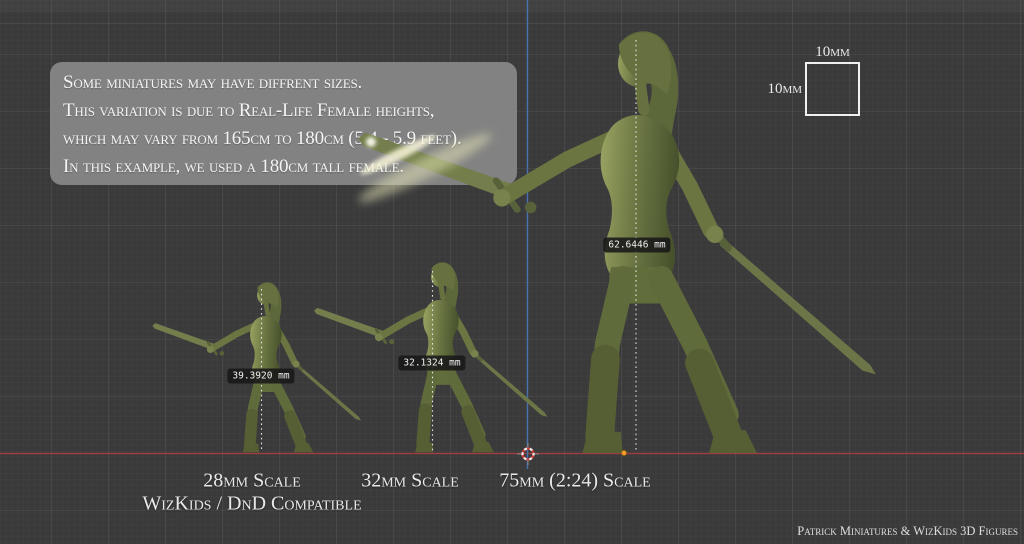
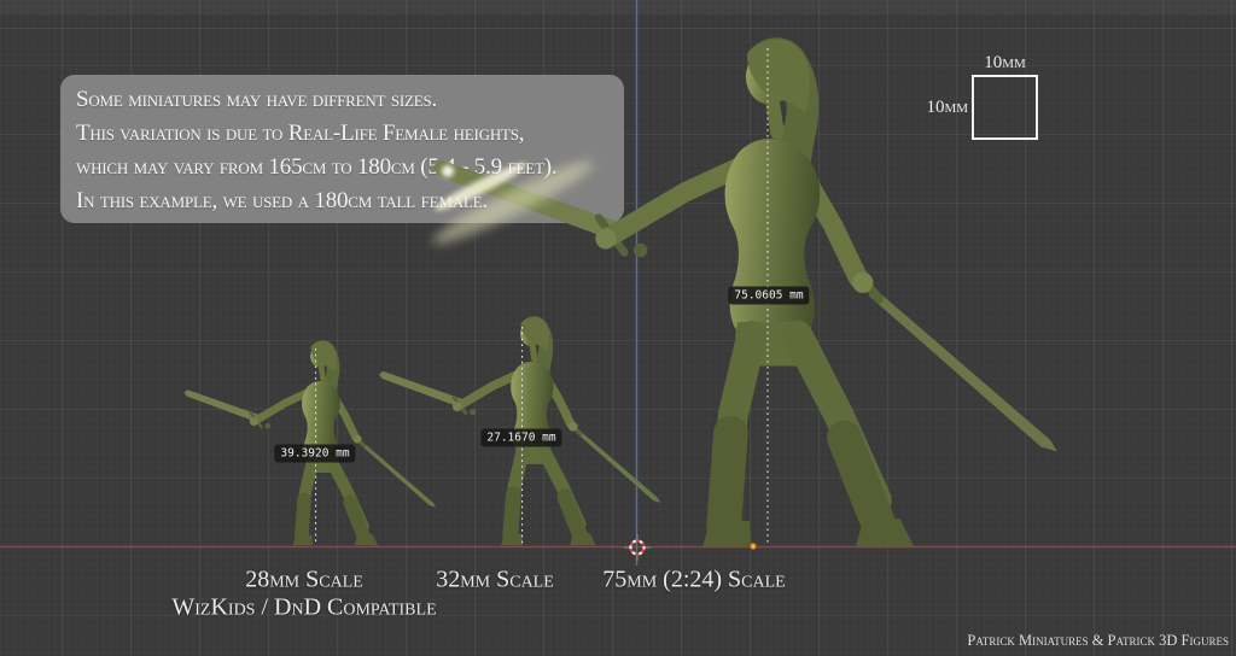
  Some miniatures may have diffrent sizes.
  This variation is due to Real-Life Female heights,
  which may vary from 165cm to 180cm ( - 5.9 feet).
  In this example, we used a 180cm tall female.
  39.3920 mm
- 32.1324 mm
+ 27.1670 mm
- 62.6446 mm
+ 75.0605 mm
  10mm
  10mm
  28mm Scale
  WizKids / DnD Compatible
  32mm Scale
  75mm (2:24) Scale
- Patrick Miniatures & WizKids 3D Figures
+ Patrick Miniatures & Patrick 3D Figures
